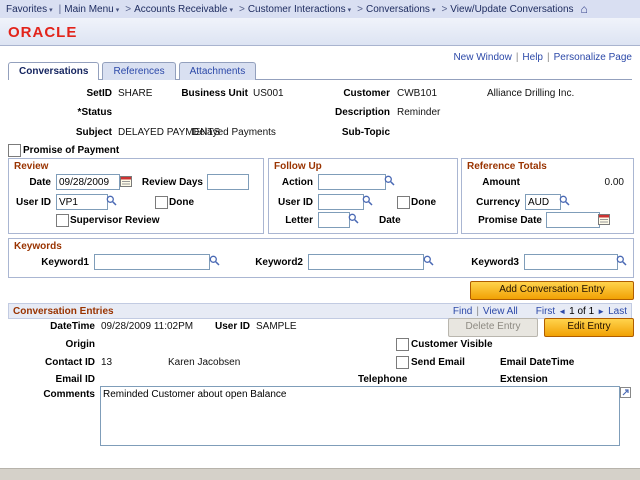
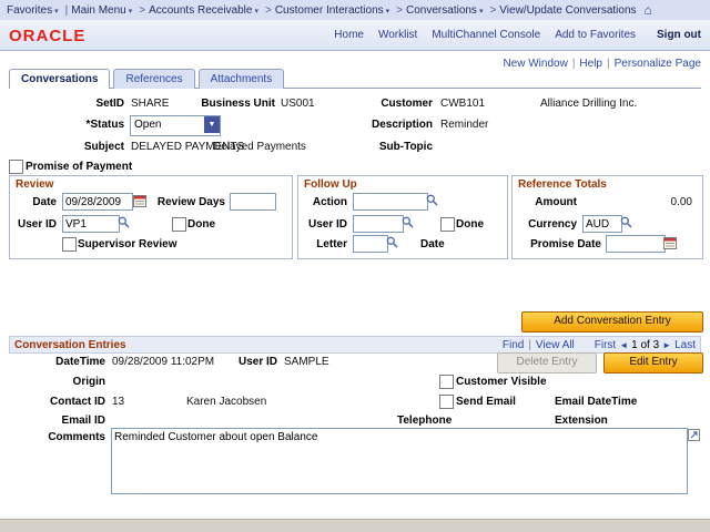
  Favorites
  |
  Main Menu
  >
  Accounts Receivable
  >
  Customer Interactions
  >
  Conversations
  >
  View/Update Conversations
  ⌂
  ORACLE
+ Home
+ Worklist
+ MultiChannel Console
+ Add to Favorites
+ Sign out
  New Window | Help | Personalize Page
  Conversations
  References
  Attachments
  SetID
  SHARE
  Business Unit
  US001
  Customer
  CWB101
  Alliance Drilling Inc.
  *Status
+ Open
  Description
  Reminder
  Subject
  DELAYED PAYMENTS
  Delayed Payments
  Sub-Topic
  Promise of Payment
  Review
  Date
  09/28/2009
  Review Days
  User ID
  VP1
  Done
  Supervisor Review
  Follow Up
  Action
  User ID
  Done
  Letter
  Date
  Reference Totals
  Amount
  0.00
  Currency
  AUD
  Promise Date
- Keywords
- Keyword1
- Keyword2
- Keyword3
  Add Conversation Entry
  Conversation Entries
  Find
  |
  View All
  First
  ◄
- 1 of 1
+ 1 of 3
  ►
  Last
  DateTime
  09/28/2009 11:02PM
  User ID
  SAMPLE
  Delete Entry
  Edit Entry
  Origin
  Customer Visible
  Contact ID
  13
  Karen Jacobsen
  Send Email
  Email DateTime
  Email ID
  Telephone
  Extension
  Comments
  Reminded Customer about open Balance
